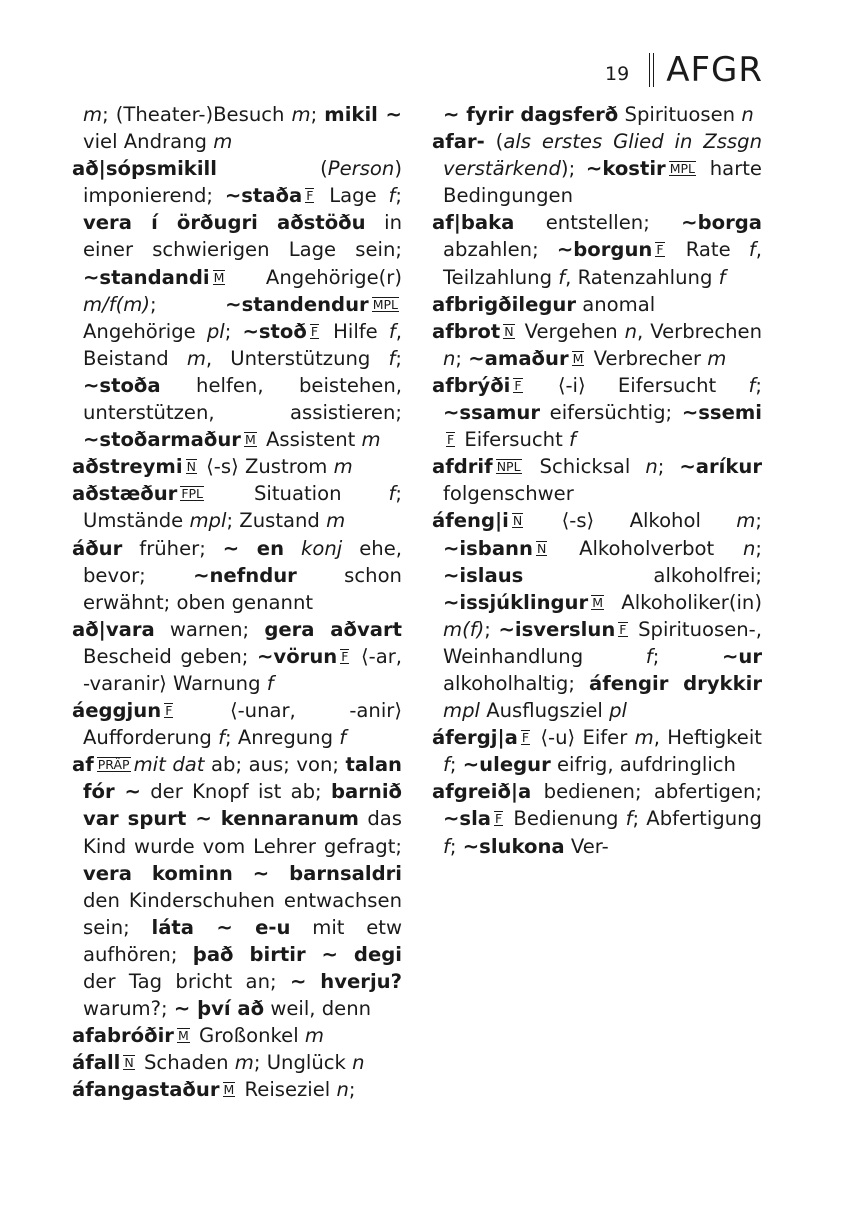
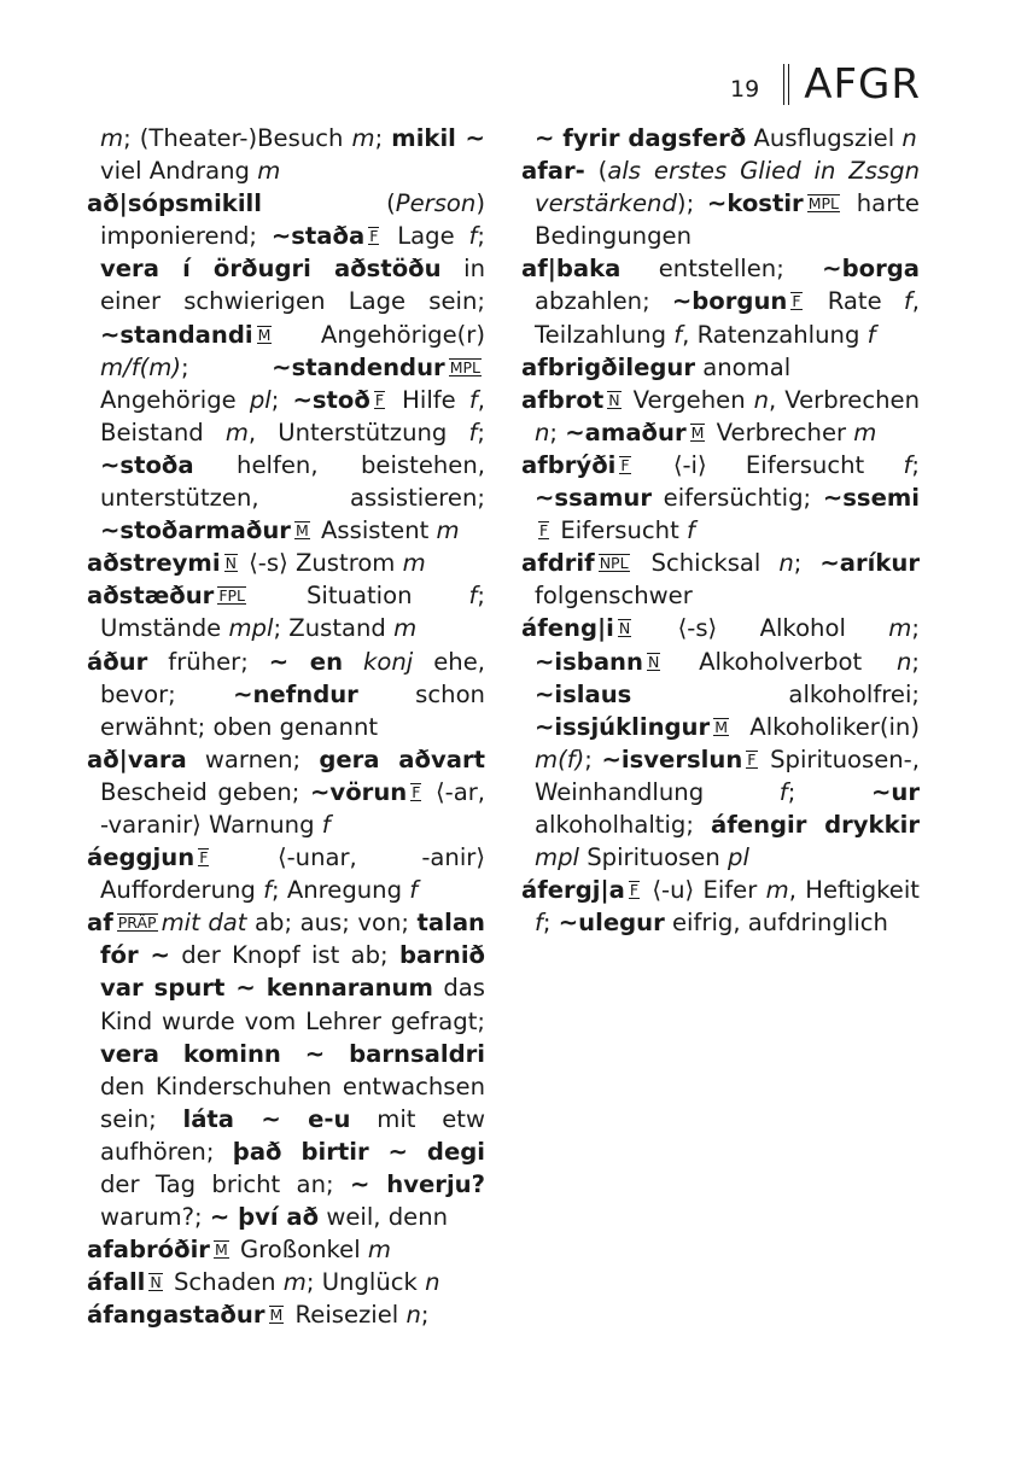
  19
  AFGR
  m; (Theater-)Besuch m; mikil ~ viel Andrang m
  að|sópsmikill (Person) imponierend; ~staða F Lage f; vera í örðugri aðstöðu in einer schwierigen Lage sein; ~standandi M Angehörige(r) m/f(m); ~standendur MPL Angehörige pl; ~stoð F Hilfe f, Beistand m, Unterstützung f; ~stoða helfen, beistehen, unterstützen, assistieren; ~stoðarmaður M Assistent m
  aðstreymi N ⟨-s⟩ Zustrom m
  aðstæður FPL Situation f; Umstände mpl; Zustand m
  áður früher; ~ en konj ehe, bevor; ~nefndur schon erwähnt; oben genannt
  að|vara warnen; gera aðvart Bescheid geben; ~vörun F ⟨-ar, -varanir⟩ Warnung f
  áeggjun F ⟨-unar, -anir⟩ Aufforderung f; Anregung f
  af PRÄP mit dat ab; aus; von; talan fór ~ der Knopf ist ab; barnið var spurt ~ kennaranum das Kind wurde vom Lehrer gefragt; vera kominn ~ barnsaldri den Kinderschuhen entwachsen sein; láta ~ e-u mit etw aufhören; það birtir ~ degi der Tag bricht an; ~ hverju? warum?; ~ því að weil, denn
  afabróðir M Großonkel m
  áfall N Schaden m; Unglück n
  áfangastaður M Reiseziel n;
- ~ fyrir dagsferð Spirituosen n
+ ~ fyrir dagsferð Ausflugsziel n
  afar- (als erstes Glied in Zssgn verstärkend); ~kostir MPL harte Bedingungen
  af|baka entstellen; ~borga abzahlen; ~borgun F Rate f, Teilzahlung f, Ratenzahlung f
  afbrigðilegur anomal
  afbrot N Vergehen n, Verbrechen n; ~amaður M Verbrecher m
  afbrýði F ⟨-i⟩ Eifersucht f; ~ssamur eifersüchtig; ~ssemiF Eifersucht f
  afdrif NPL Schicksal n; ~aríkur folgenschwer
- áfeng|i N ⟨-s⟩ Alkohol m; ~isbann N Alkoholverbot n; ~islaus alkoholfrei; ~issjúklingur M Alkoholiker(in) m(f); ~isverslun F Spirituosen-, Weinhandlung f; ~ur alkoholhaltig; áfengir drykkir mpl Ausflugsziel pl
+ áfeng|i N ⟨-s⟩ Alkohol m; ~isbann N Alkoholverbot n; ~islaus alkoholfrei; ~issjúklingur M Alkoholiker(in) m(f); ~isverslun F Spirituosen-, Weinhandlung f; ~ur alkoholhaltig; áfengir drykkir mpl Spirituosen pl
  áfergj|a F ⟨-u⟩ Eifer m, Heftigkeit f; ~ulegur eifrig, aufdringlich
- afgreið|a bedienen; abfertigen; ~sla F Bedienung f; Abfertigung f; ~slukona Ver-
